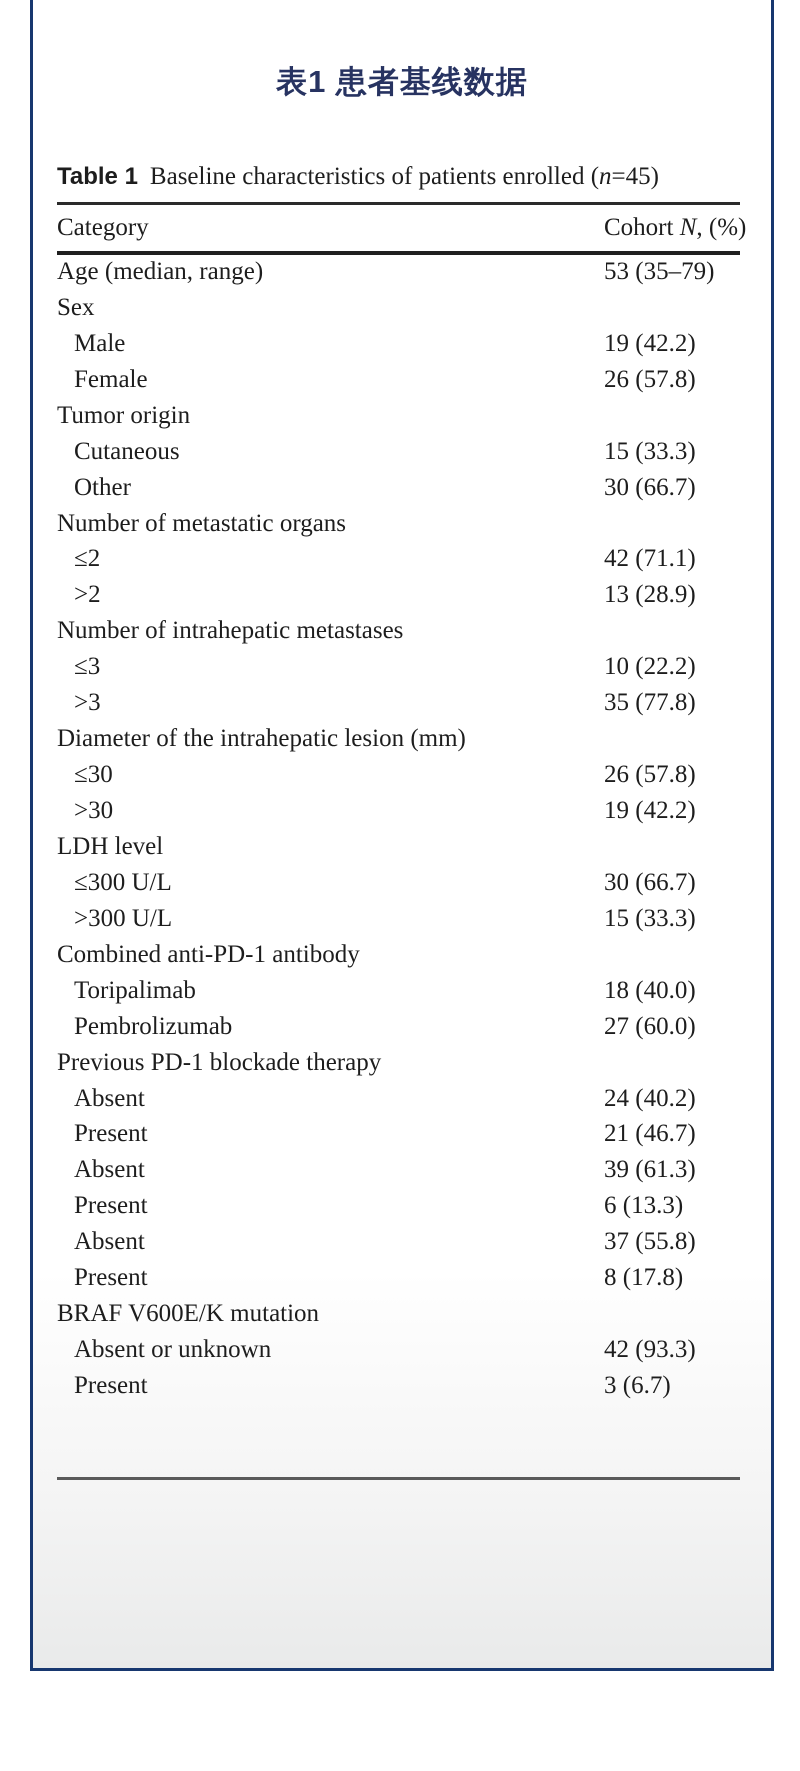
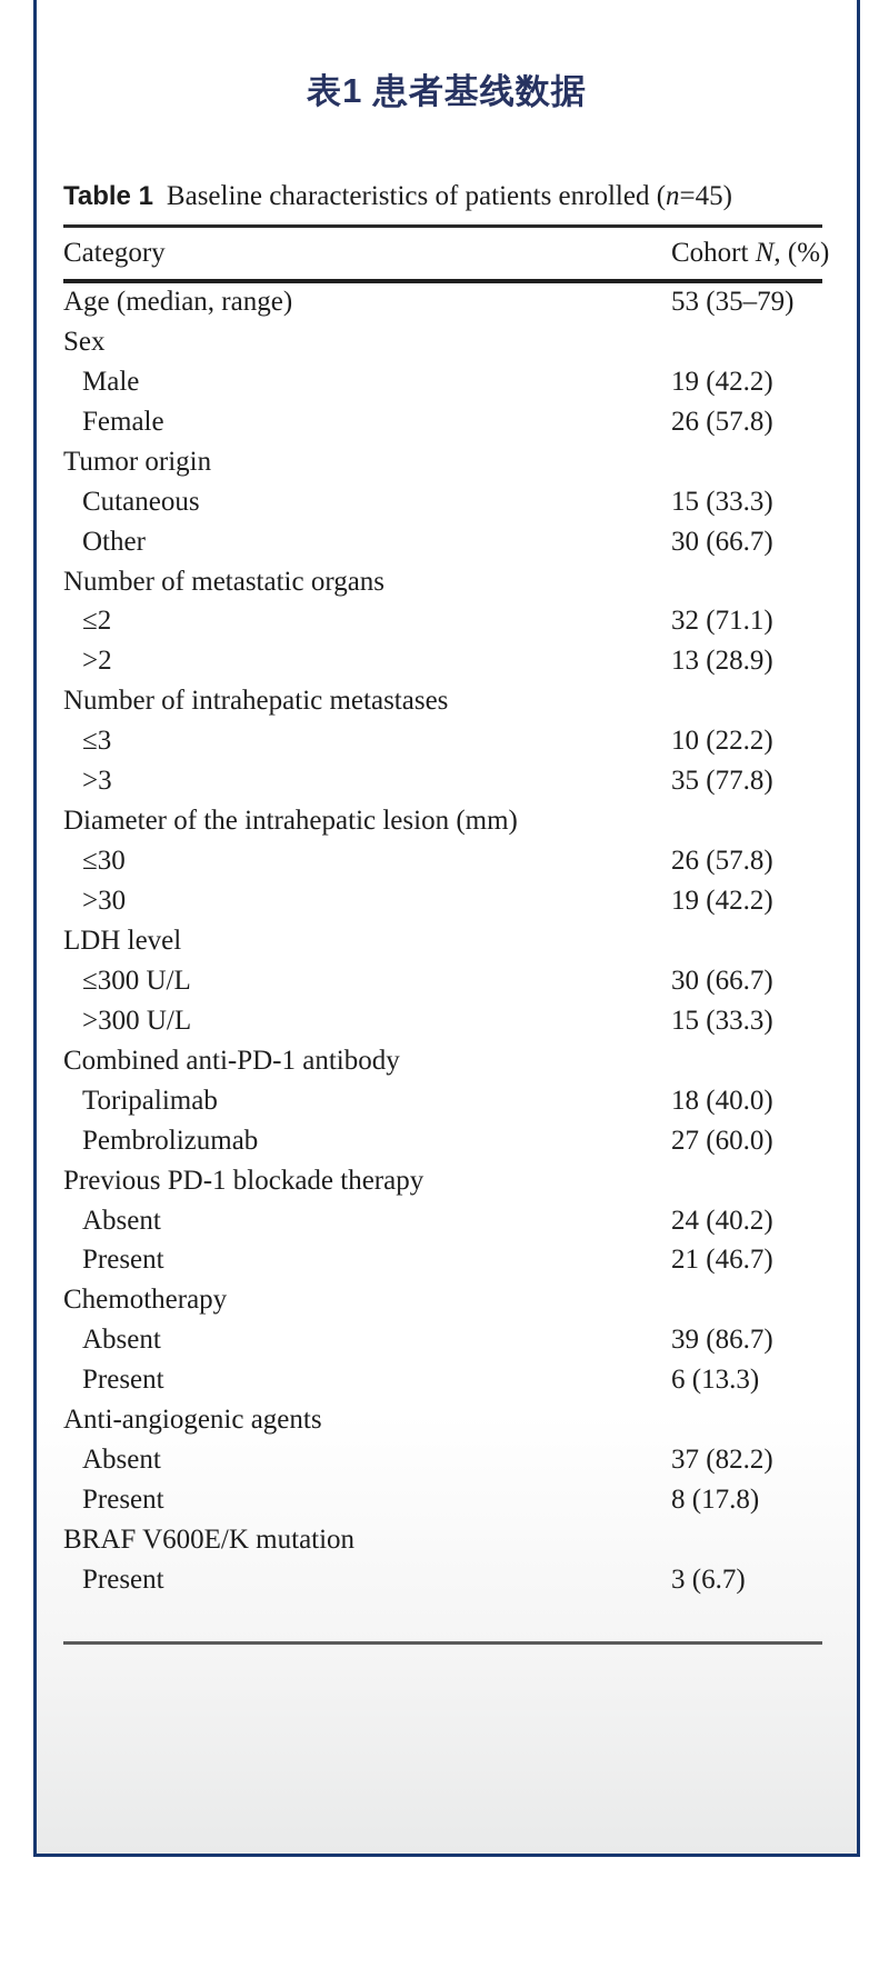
  表1 患者基线数据
  Table 1 Baseline characteristics of patients enrolled (n=45)
  Category
  Cohort N, (%)
  Age (median, range)
  53 (35–79)
  Sex
  Male
  19 (42.2)
  Female
  26 (57.8)
  Tumor origin
  Cutaneous
  15 (33.3)
  Other
  30 (66.7)
  Number of metastatic organs
  ≤2
- 42 (71.1)
+ 32 (71.1)
  >2
  13 (28.9)
  Number of intrahepatic metastases
  ≤3
  10 (22.2)
  >3
  35 (77.8)
  Diameter of the intrahepatic lesion (mm)
  ≤30
  26 (57.8)
  >30
  19 (42.2)
  LDH level
  ≤300 U/L
  30 (66.7)
  >300 U/L
  15 (33.3)
  Combined anti-PD-1 antibody
  Toripalimab
  18 (40.0)
  Pembrolizumab
  27 (60.0)
  Previous PD-1 blockade therapy
  Absent
  24 (40.2)
  Present
  21 (46.7)
+ Chemotherapy
  Absent
- 39 (61.3)
+ 39 (86.7)
  Present
  6 (13.3)
+ Anti-angiogenic agents
  Absent
- 37 (55.8)
+ 37 (82.2)
  Present
  8 (17.8)
  BRAF V600E/K mutation
- Absent or unknown
- 42 (93.3)
  Present
  3 (6.7)
